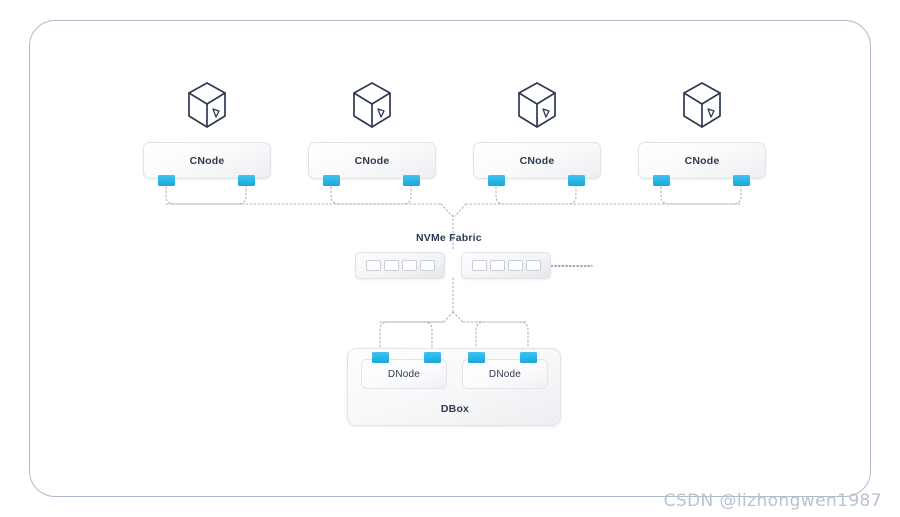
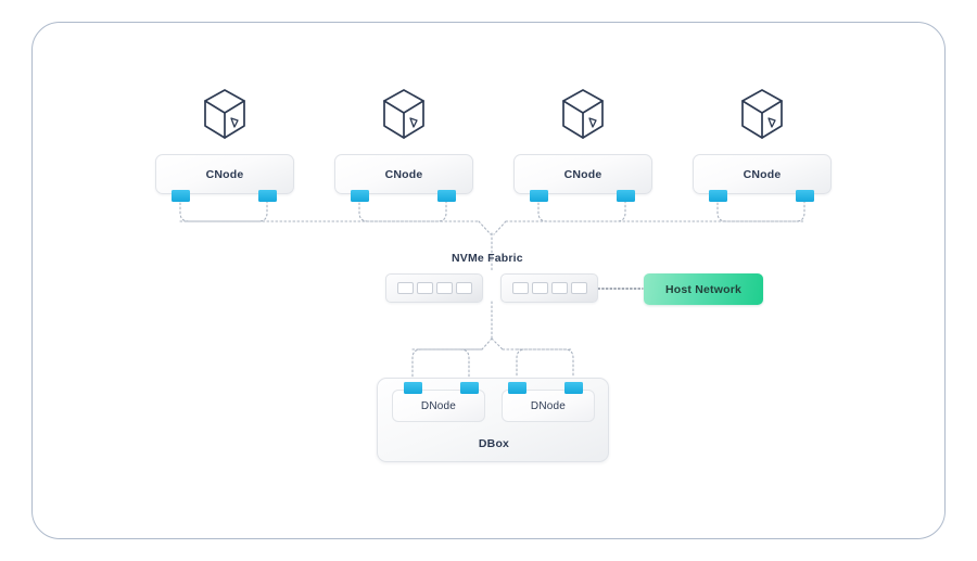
  CNode
  CNode
  CNode
  CNode
  NVMe Fabric
+ Host Network
  DNode
  DNode
  DBox
- CSDN @lizhongwen1987
